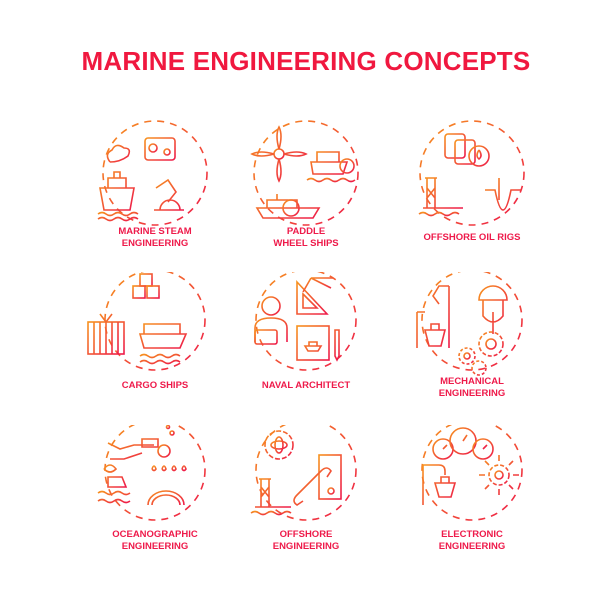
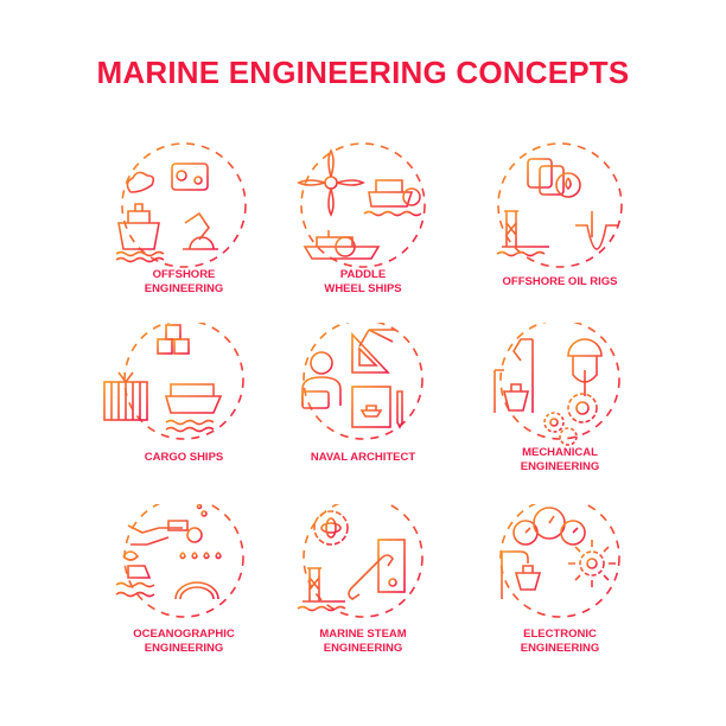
  MARINE ENGINEERING CONCEPTS
- MARINE STEAM
+ OFFSHORE
  ENGINEERING
  PADDLE
  WHEEL SHIPS
  OFFSHORE OIL RIGS
  CARGO SHIPS
  NAVAL ARCHITECT
  MECHANICAL
  ENGINEERING
  OCEANOGRAPHIC
  ENGINEERING
- OFFSHORE
+ MARINE STEAM
  ENGINEERING
  ELECTRONIC
  ENGINEERING
